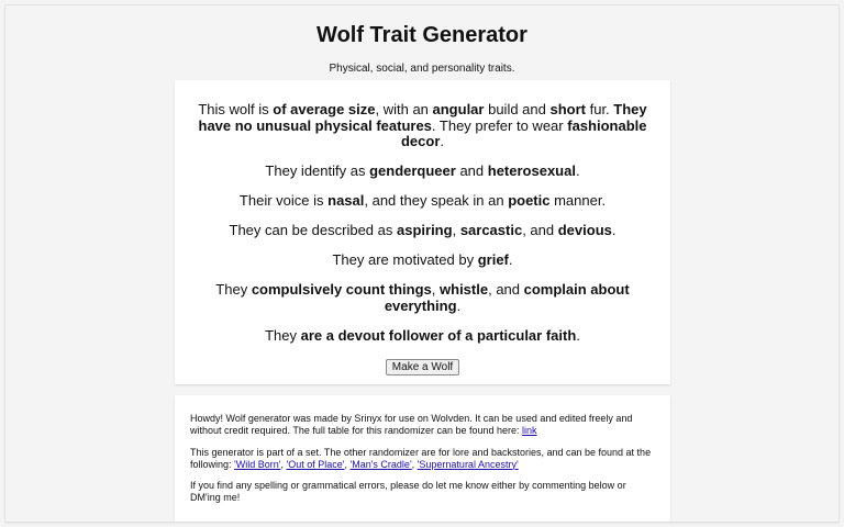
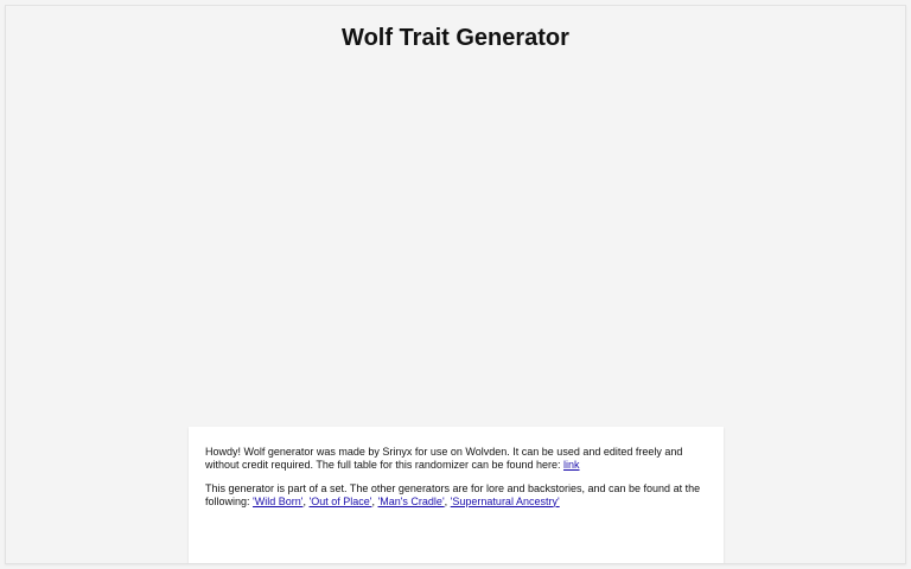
  Wolf Trait Generator
- Physical, social, and personality traits.
- This wolf is of average size, with an angular build and short fur. They have no unusual physical features. They prefer to wear fashionable decor.
- They identify as genderqueer and heterosexual.
- Their voice is nasal, and they speak in an poetic manner.
- They can be described as aspiring, sarcastic, and devious.
- They are motivated by grief.
- They compulsively count things, whistle, and complain about everything.
- They are a devout follower of a particular faith.
- Make a Wolf
  Howdy! Wolf generator was made by Srinyx for use on Wolvden. It can be used and edited freely and without credit required. The full table for this randomizer can be found here: link
- This generator is part of a set. The other randomizer are for lore and backstories, and can be found at the following: 'Wild Born', 'Out of Place', 'Man's Cradle', 'Supernatural Ancestry'
+ This generator is part of a set. The other generators are for lore and backstories, and can be found at the following: 'Wild Born', 'Out of Place', 'Man's Cradle', 'Supernatural Ancestry'
- If you find any spelling or grammatical errors, please do let me know either by commenting below or DM'ing me!
